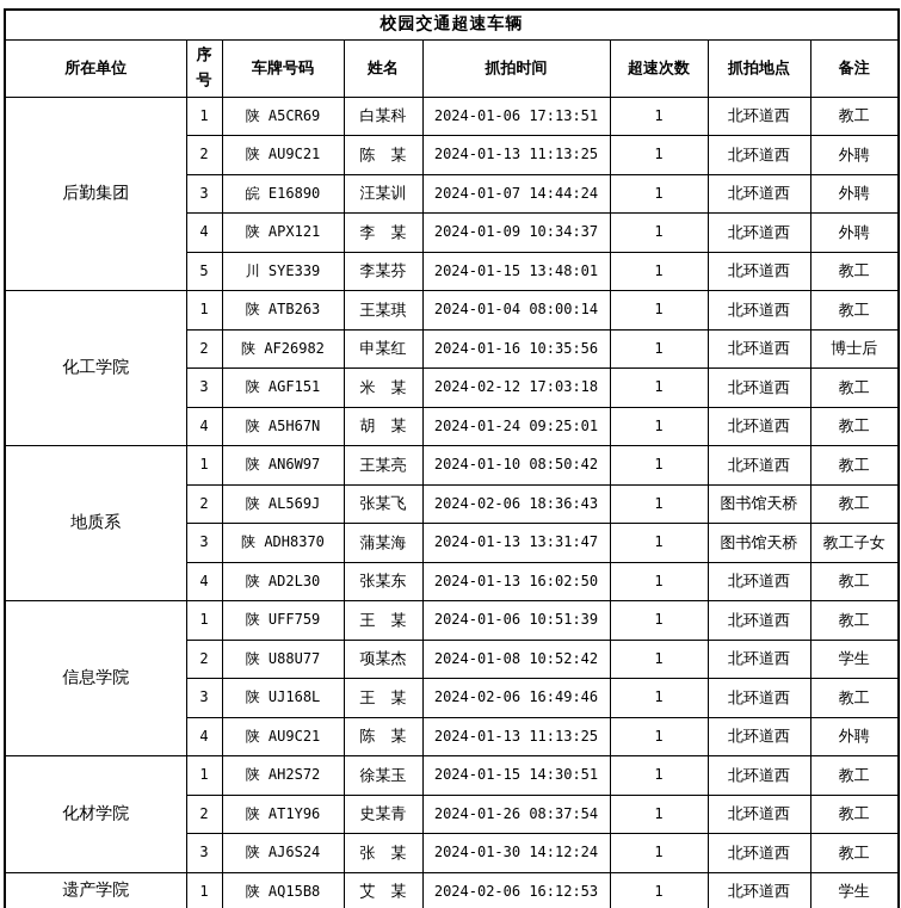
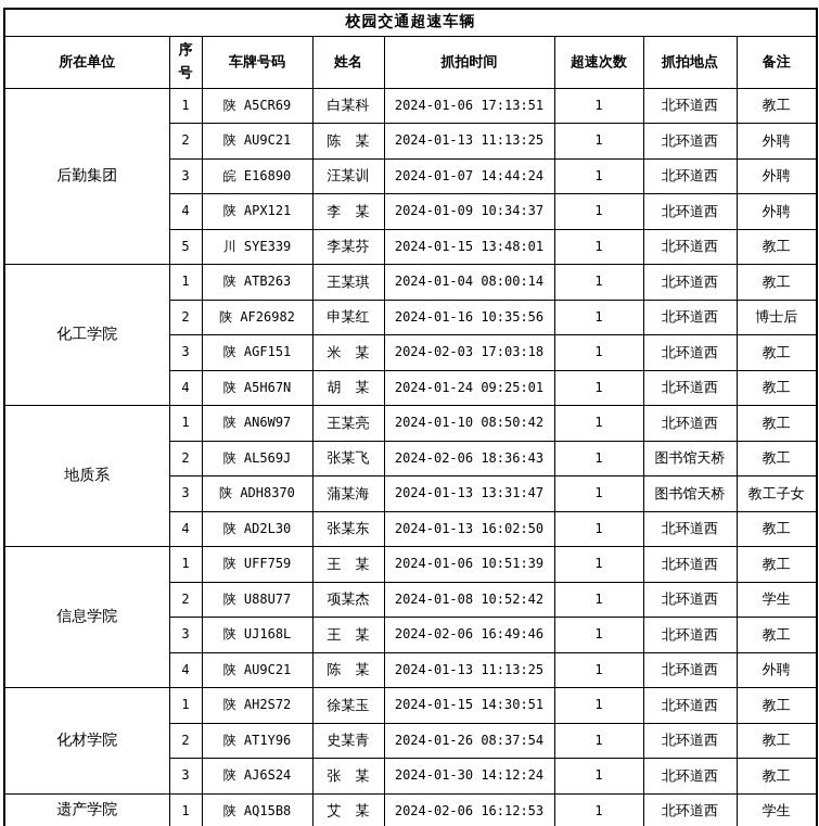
  校园交通超速车辆
  所在单位	序号	车牌号码	姓名	抓拍时间	超速次数	抓拍地点	备注
  后勤集团	1	陕 A5CR69	白某科	2024-01-06 17:13:51	1	北环道西	教工
  2	陕 AU9C21	陈 某	2024-01-13 11:13:25	1	北环道西	外聘
  3	皖 E16890	汪某训	2024-01-07 14:44:24	1	北环道西	外聘
  4	陕 APX121	李 某	2024-01-09 10:34:37	1	北环道西	外聘
  5	川 SYE339	李某芬	2024-01-15 13:48:01	1	北环道西	教工
  化工学院	1	陕 ATB263	王某琪	2024-01-04 08:00:14	1	北环道西	教工
  2	陕 AF26982	申某红	2024-01-16 10:35:56	1	北环道西	博士后
- 3	陕 AGF151	米 某	2024-02-12 17:03:18	1	北环道西	教工
+ 3	陕 AGF151	米 某	2024-02-03 17:03:18	1	北环道西	教工
  4	陕 A5H67N	胡 某	2024-01-24 09:25:01	1	北环道西	教工
  地质系	1	陕 AN6W97	王某亮	2024-01-10 08:50:42	1	北环道西	教工
  2	陕 AL569J	张某飞	2024-02-06 18:36:43	1	图书馆天桥	教工
  3	陕 ADH8370	蒲某海	2024-01-13 13:31:47	1	图书馆天桥	教工子女
  4	陕 AD2L30	张某东	2024-01-13 16:02:50	1	北环道西	教工
  信息学院	1	陕 UFF759	王 某	2024-01-06 10:51:39	1	北环道西	教工
  2	陕 U88U77	项某杰	2024-01-08 10:52:42	1	北环道西	学生
  3	陕 UJ168L	王 某	2024-02-06 16:49:46	1	北环道西	教工
  4	陕 AU9C21	陈 某	2024-01-13 11:13:25	1	北环道西	外聘
  化材学院	1	陕 AH2S72	徐某玉	2024-01-15 14:30:51	1	北环道西	教工
  2	陕 AT1Y96	史某青	2024-01-26 08:37:54	1	北环道西	教工
  3	陕 AJ6S24	张 某	2024-01-30 14:12:24	1	北环道西	教工
  遗产学院	1	陕 AQ15B8	艾 某	2024-02-06 16:12:53	1	北环道西	学生
